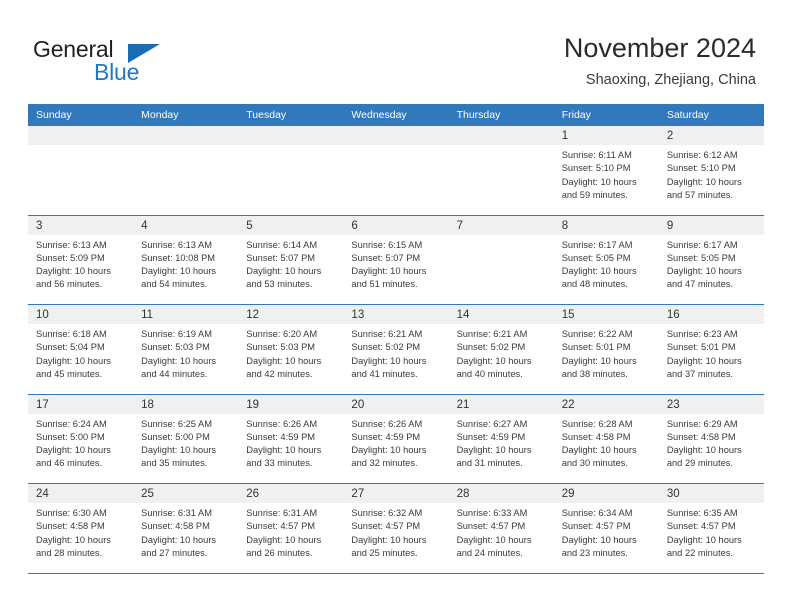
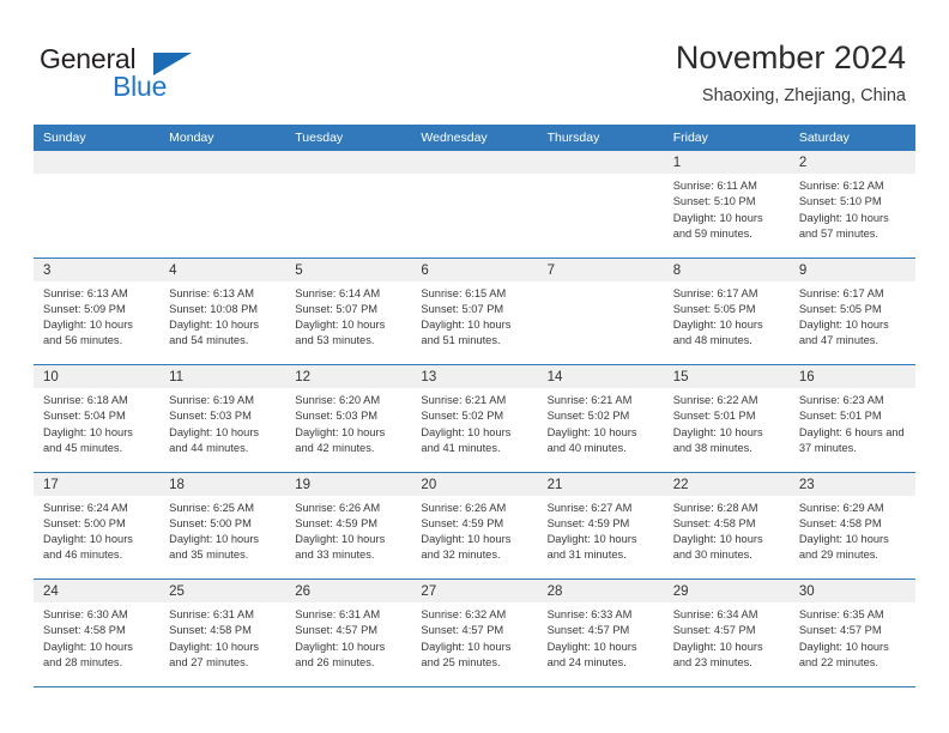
  General
  Blue
  November 2024
  Shaoxing, Zhejiang, China
  Sunday
  Monday
  Tuesday
  Wednesday
  Thursday
  Friday
  Saturday
  1
  Sunrise: 6:11 AM
  Sunset: 5:10 PM
  Daylight: 10 hours and 59 minutes.
  2
  Sunrise: 6:12 AM
  Sunset: 5:10 PM
  Daylight: 10 hours and 57 minutes.
  3
  Sunrise: 6:13 AM
  Sunset: 5:09 PM
  Daylight: 10 hours and 56 minutes.
  4
  Sunrise: 6:13 AM
  Sunset: 10:08 PM
  Daylight: 10 hours and 54 minutes.
  5
  Sunrise: 6:14 AM
  Sunset: 5:07 PM
  Daylight: 10 hours and 53 minutes.
  6
  Sunrise: 6:15 AM
  Sunset: 5:07 PM
  Daylight: 10 hours and 51 minutes.
  7
  8
  Sunrise: 6:17 AM
  Sunset: 5:05 PM
  Daylight: 10 hours and 48 minutes.
  9
  Sunrise: 6:17 AM
  Sunset: 5:05 PM
  Daylight: 10 hours and 47 minutes.
  10
  Sunrise: 6:18 AM
  Sunset: 5:04 PM
  Daylight: 10 hours and 45 minutes.
  11
  Sunrise: 6:19 AM
  Sunset: 5:03 PM
  Daylight: 10 hours and 44 minutes.
  12
  Sunrise: 6:20 AM
  Sunset: 5:03 PM
  Daylight: 10 hours and 42 minutes.
  13
  Sunrise: 6:21 AM
  Sunset: 5:02 PM
  Daylight: 10 hours and 41 minutes.
  14
  Sunrise: 6:21 AM
  Sunset: 5:02 PM
  Daylight: 10 hours and 40 minutes.
  15
  Sunrise: 6:22 AM
  Sunset: 5:01 PM
  Daylight: 10 hours and 38 minutes.
  16
  Sunrise: 6:23 AM
  Sunset: 5:01 PM
- Daylight: 10 hours and 37 minutes.
+ Daylight: 6 hours and 37 minutes.
  17
  Sunrise: 6:24 AM
  Sunset: 5:00 PM
  Daylight: 10 hours and 46 minutes.
  18
  Sunrise: 6:25 AM
  Sunset: 5:00 PM
  Daylight: 10 hours and 35 minutes.
  19
  Sunrise: 6:26 AM
  Sunset: 4:59 PM
  Daylight: 10 hours and 33 minutes.
  20
  Sunrise: 6:26 AM
  Sunset: 4:59 PM
  Daylight: 10 hours and 32 minutes.
  21
  Sunrise: 6:27 AM
  Sunset: 4:59 PM
  Daylight: 10 hours and 31 minutes.
  22
  Sunrise: 6:28 AM
  Sunset: 4:58 PM
  Daylight: 10 hours and 30 minutes.
  23
  Sunrise: 6:29 AM
  Sunset: 4:58 PM
  Daylight: 10 hours and 29 minutes.
  24
  Sunrise: 6:30 AM
  Sunset: 4:58 PM
  Daylight: 10 hours and 28 minutes.
  25
  Sunrise: 6:31 AM
  Sunset: 4:58 PM
  Daylight: 10 hours and 27 minutes.
  26
  Sunrise: 6:31 AM
  Sunset: 4:57 PM
  Daylight: 10 hours and 26 minutes.
  27
  Sunrise: 6:32 AM
  Sunset: 4:57 PM
  Daylight: 10 hours and 25 minutes.
  28
  Sunrise: 6:33 AM
  Sunset: 4:57 PM
  Daylight: 10 hours and 24 minutes.
  29
  Sunrise: 6:34 AM
  Sunset: 4:57 PM
  Daylight: 10 hours and 23 minutes.
  30
  Sunrise: 6:35 AM
  Sunset: 4:57 PM
  Daylight: 10 hours and 22 minutes.
